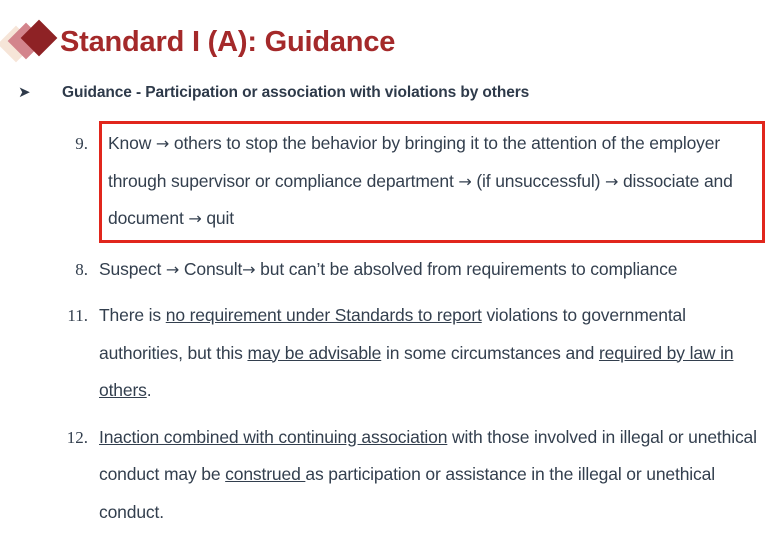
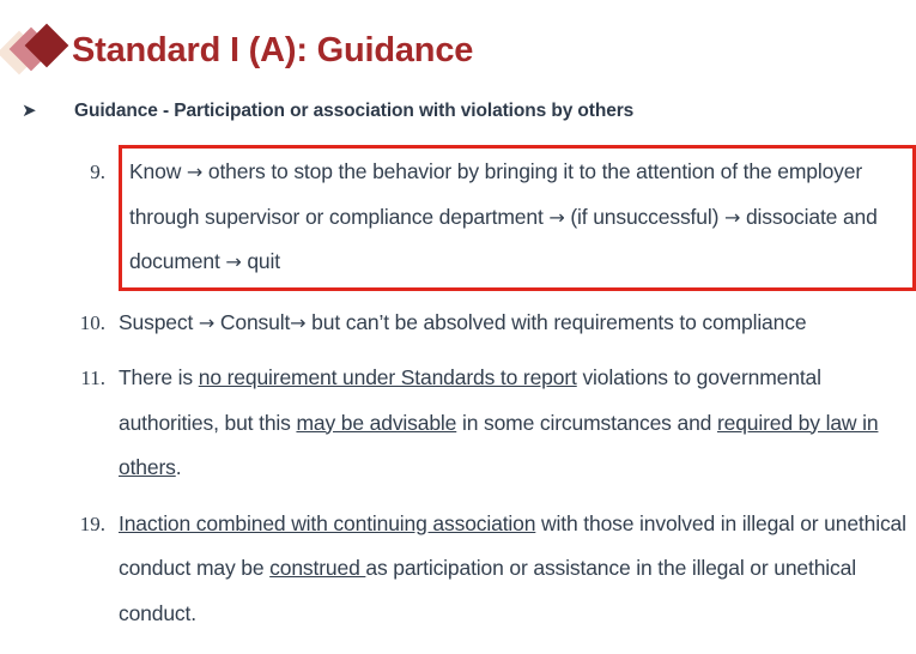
  Standard I (A): Guidance
  ➤
  Guidance - Participation or association with violations by others
  9.
  Know → others to stop the behavior by bringing it to the attention of the employer through supervisor or compliance department → (if unsuccessful) → dissociate and document → quit
- 8.
+ 10.
- Suspect → Consult→ but can’t be absolved from requirements to compliance
+ Suspect → Consult→ but can’t be absolved with requirements to compliance
  11.
  There is no requirement under Standards to report violations to governmental authorities, but this may be advisable in some circumstances and required by law in others.
- 12.
+ 19.
  Inaction combined with continuing association with those involved in illegal or unethical conduct may be construed as participation or assistance in the illegal or unethical conduct.
